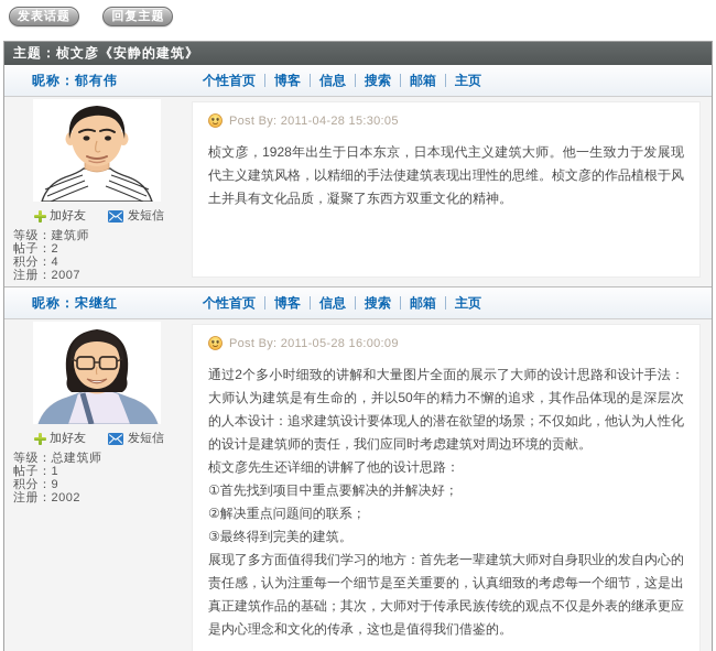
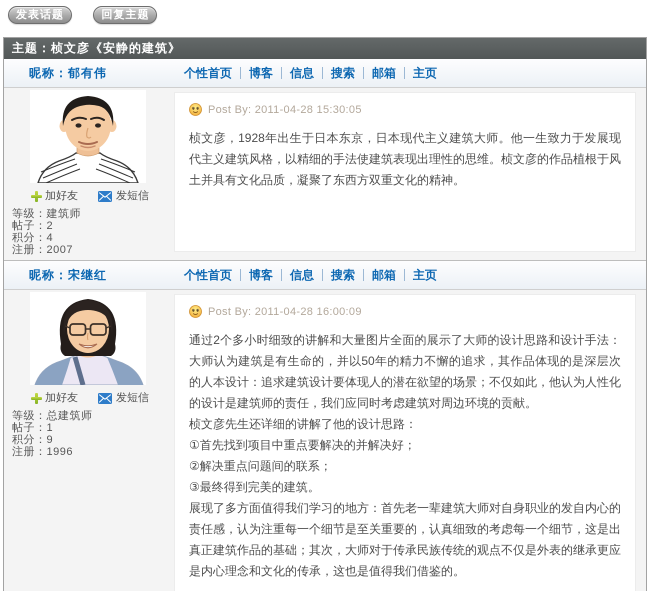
  发表话题 回复主题
  主题：桢文彦《安静的建筑》
  昵称：郁有伟
  个性首页
  博客
  信息
  搜索
  邮箱
  主页
  加好友
  发短信
  等级：建筑师
  帖子：2
  积分：4
  注册：2007
  Post By: 2011-04-28 15:30:05
  桢文彦，1928年出生于日本东京，日本现代主义建筑大师。他一生致力于发展现代主义建筑风格，以精细的手法使建筑表现出理性的思维。桢文彦的作品植根于风土并具有文化品质，凝聚了东西方双重文化的精神。
  昵称：宋继红
  个性首页
  博客
  信息
  搜索
  邮箱
  主页
  加好友
  发短信
  等级：总建筑师
  帖子：1
  积分：9
- 注册：2002
+ 注册：1996
- Post By: 2011-05-28 16:00:09
+ Post By: 2011-04-28 16:00:09
  通过2个多小时细致的讲解和大量图片全面的展示了大师的设计思路和设计手法：大师认为建筑是有生命的，并以50年的精力不懈的追求，其作品体现的是深层次的人本设计：追求建筑设计要体现人的潜在欲望的场景；不仅如此，他认为人性化的设计是建筑师的责任，我们应同时考虑建筑对周边环境的贡献。
  桢文彦先生还详细的讲解了他的设计思路：
  ①首先找到项目中重点要解决的并解决好；
  ②解决重点问题间的联系；
  ③最终得到完美的建筑。
  展现了多方面值得我们学习的地方：首先老一辈建筑大师对自身职业的发自内心的责任感，认为注重每一个细节是至关重要的，认真细致的考虑每一个细节，这是出真正建筑作品的基础；其次，大师对于传承民族传统的观点不仅是外表的继承更应是内心理念和文化的传承，这也是值得我们借鉴的。
